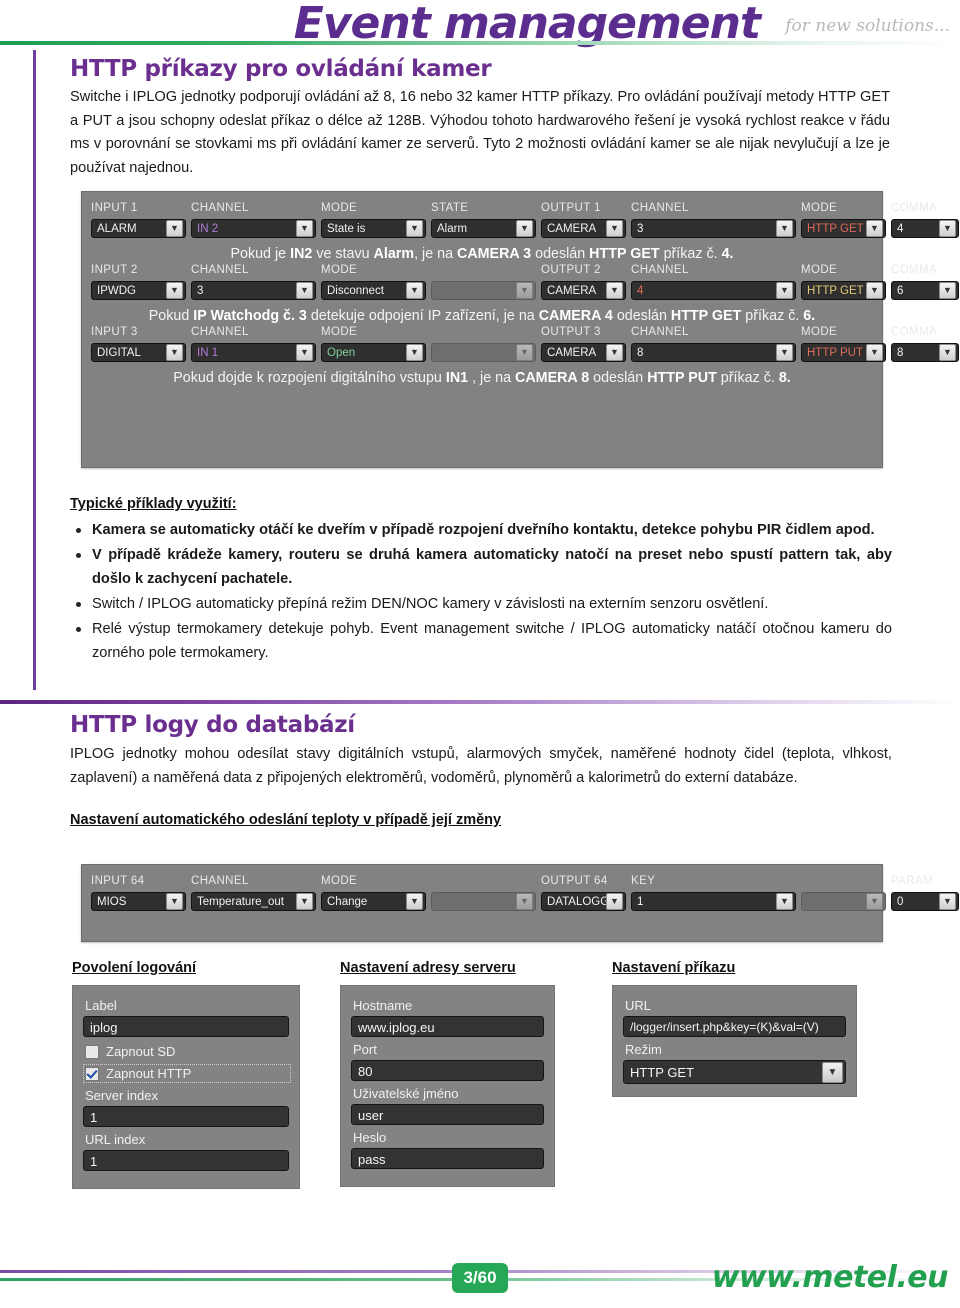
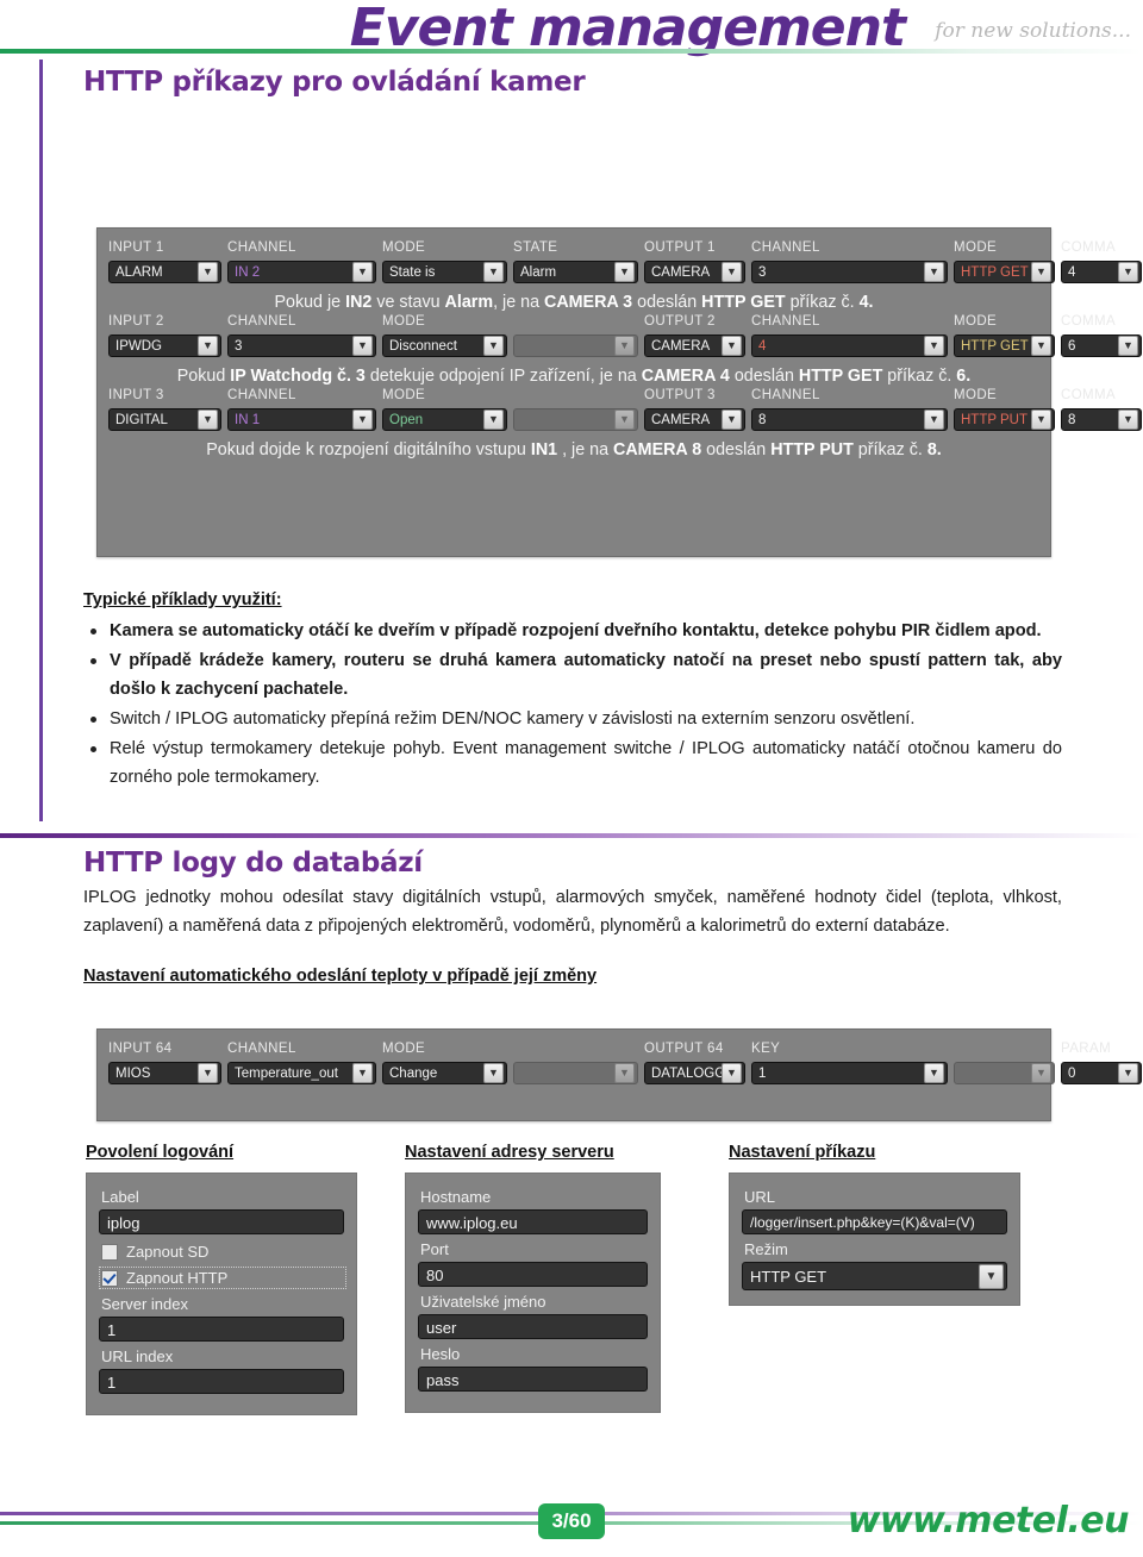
  Event management
  for new solutions...
  HTTP příkazy pro ovládání kamer
- Switche i IPLOG jednotky podporují ovládání až 8, 16 nebo 32 kamer HTTP příkazy. Pro ovládání používají metody HTTP GET a PUT a jsou schopny odeslat příkaz o délce až 128B. Výhodou tohoto hardwarového řešení je vysoká rychlost reakce v řádu ms v porovnání se stovkami ms při ovládání kamer ze serverů. Tyto 2 možnosti ovládání kamer se ale nijak nevylučují a lze je používat najednou.
  INPUT 1
  CHANNEL
  MODE
  STATE
  OUTPUT 1
  CHANNEL
  MODE
  ALARM
  ▼
  IN 2
  ▼
  State is
  ▼
  Alarm
  ▼
  CAMERA
  ▼
  3
  ▼
  HTTP GET
  ▼
  4
  ▼
  Pokud je IN2 ve stavu Alarm, je na CAMERA 3 odeslán HTTP GET příkaz č. 4.
  INPUT 2
  CHANNEL
  MODE
  OUTPUT 2
  CHANNEL
  MODE
  IPWDG
  ▼
  3
  ▼
  Disconnect
  ▼
  ▼
  CAMERA
  ▼
  4
  ▼
  HTTP GET
  ▼
  6
  ▼
  Pokud IP Watchodg č. 3 detekuje odpojení IP zařízení, je na CAMERA 4 odeslán HTTP GET příkaz č. 6.
  INPUT 3
  CHANNEL
  MODE
  OUTPUT 3
  CHANNEL
  MODE
  DIGITAL
  ▼
  IN 1
  ▼
  Open
  ▼
  ▼
  CAMERA
  ▼
  8
  ▼
  HTTP PUT
  ▼
  8
  ▼
  Pokud dojde k rozpojení digitálního vstupu IN1 , je na CAMERA 8 odeslán HTTP PUT příkaz č. 8.
  Typické příklady využití:
  Kamera se automaticky otáčí ke dveřím v případě rozpojení dveřního kontaktu, detekce pohybu PIR čidlem apod.
  V případě krádeže kamery, routeru se druhá kamera automaticky natočí na preset nebo spustí pattern tak, aby došlo k zachycení pachatele.
  Switch / IPLOG automaticky přepíná režim DEN/NOC kamery v závislosti na externím senzoru osvětlení.
  Relé výstup termokamery detekuje pohyb. Event management switche / IPLOG automaticky natáčí otočnou kameru do zorného pole termokamery.
  HTTP logy do databází
  IPLOG jednotky mohou odesílat stavy digitálních vstupů, alarmových smyček, naměřené hodnoty čidel (teplota, vlhkost, zaplavení) a naměřená data z připojených elektroměrů, vodoměrů, plynoměrů a kalorimetrů do externí databáze.
  Nastavení automatického odeslání teploty v případě její změny
  INPUT 64
  CHANNEL
  MODE
  OUTPUT 64
  KEY
  MIOS
  ▼
  Temperature_out
  ▼
  Change
  ▼
  ▼
  DATALOGG
  ▼
  1
  ▼
  ▼
  0
  ▼
  Povolení logování
  Label
  iplog
  Zapnout SD
  Zapnout HTTP
  Server index
  1
  URL index
  1
  Nastavení adresy serveru
  Hostname
  www.iplog.eu
  Port
  80
  Uživatelské jméno
  user
  Heslo
  pass
  Nastavení příkazu
  URL
  /logger/insert.php&key=(K)&val=(V)
  Režim
  HTTP GET
  ▼
  3/60
  www.metel.eu
